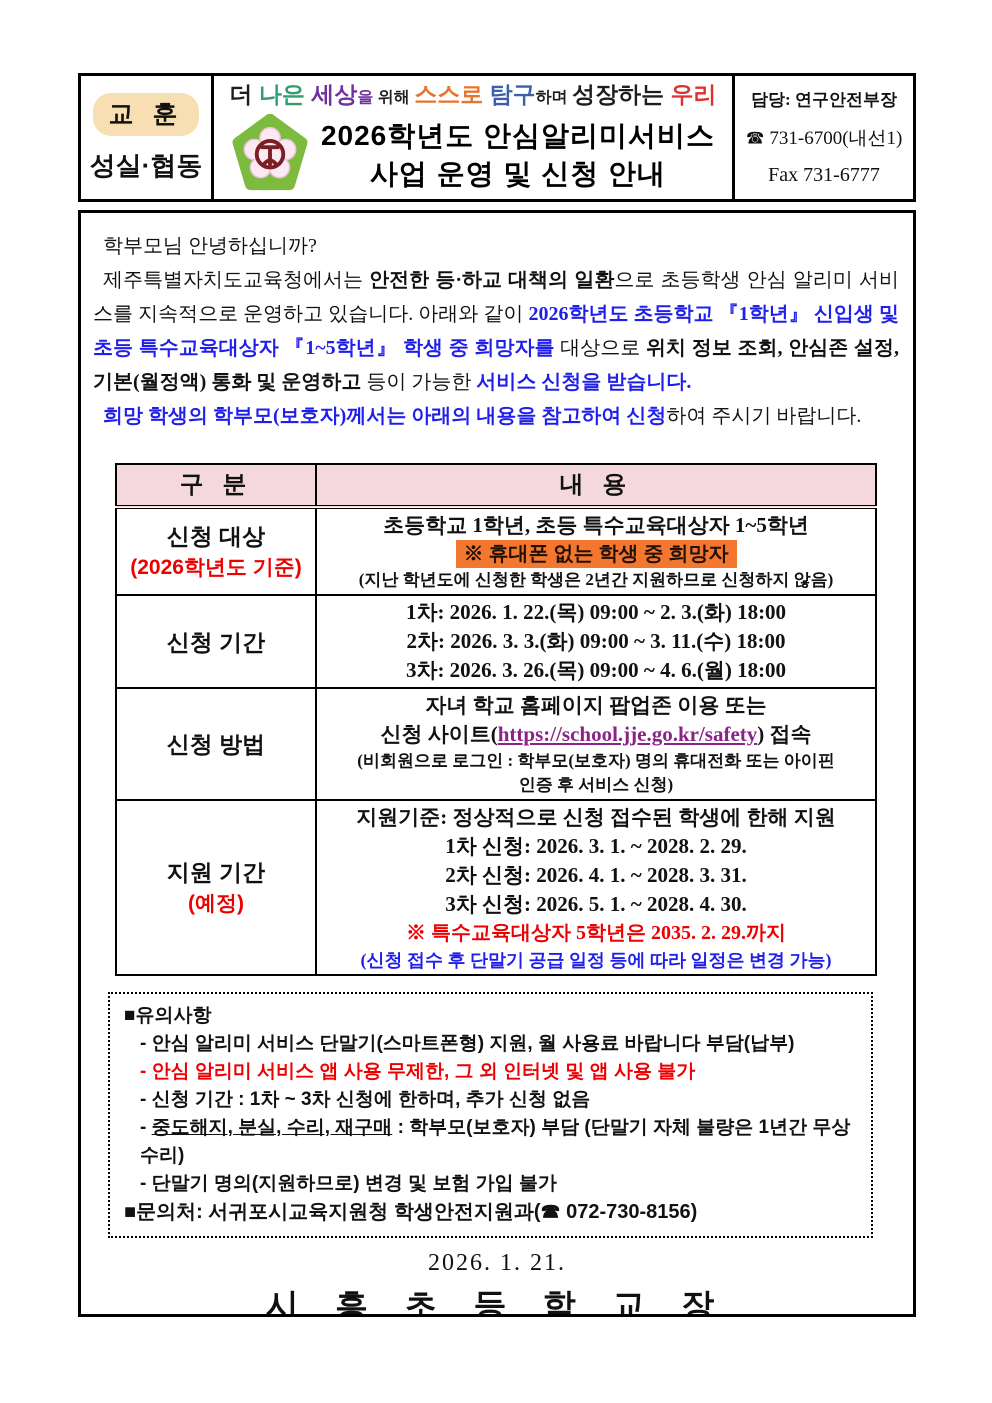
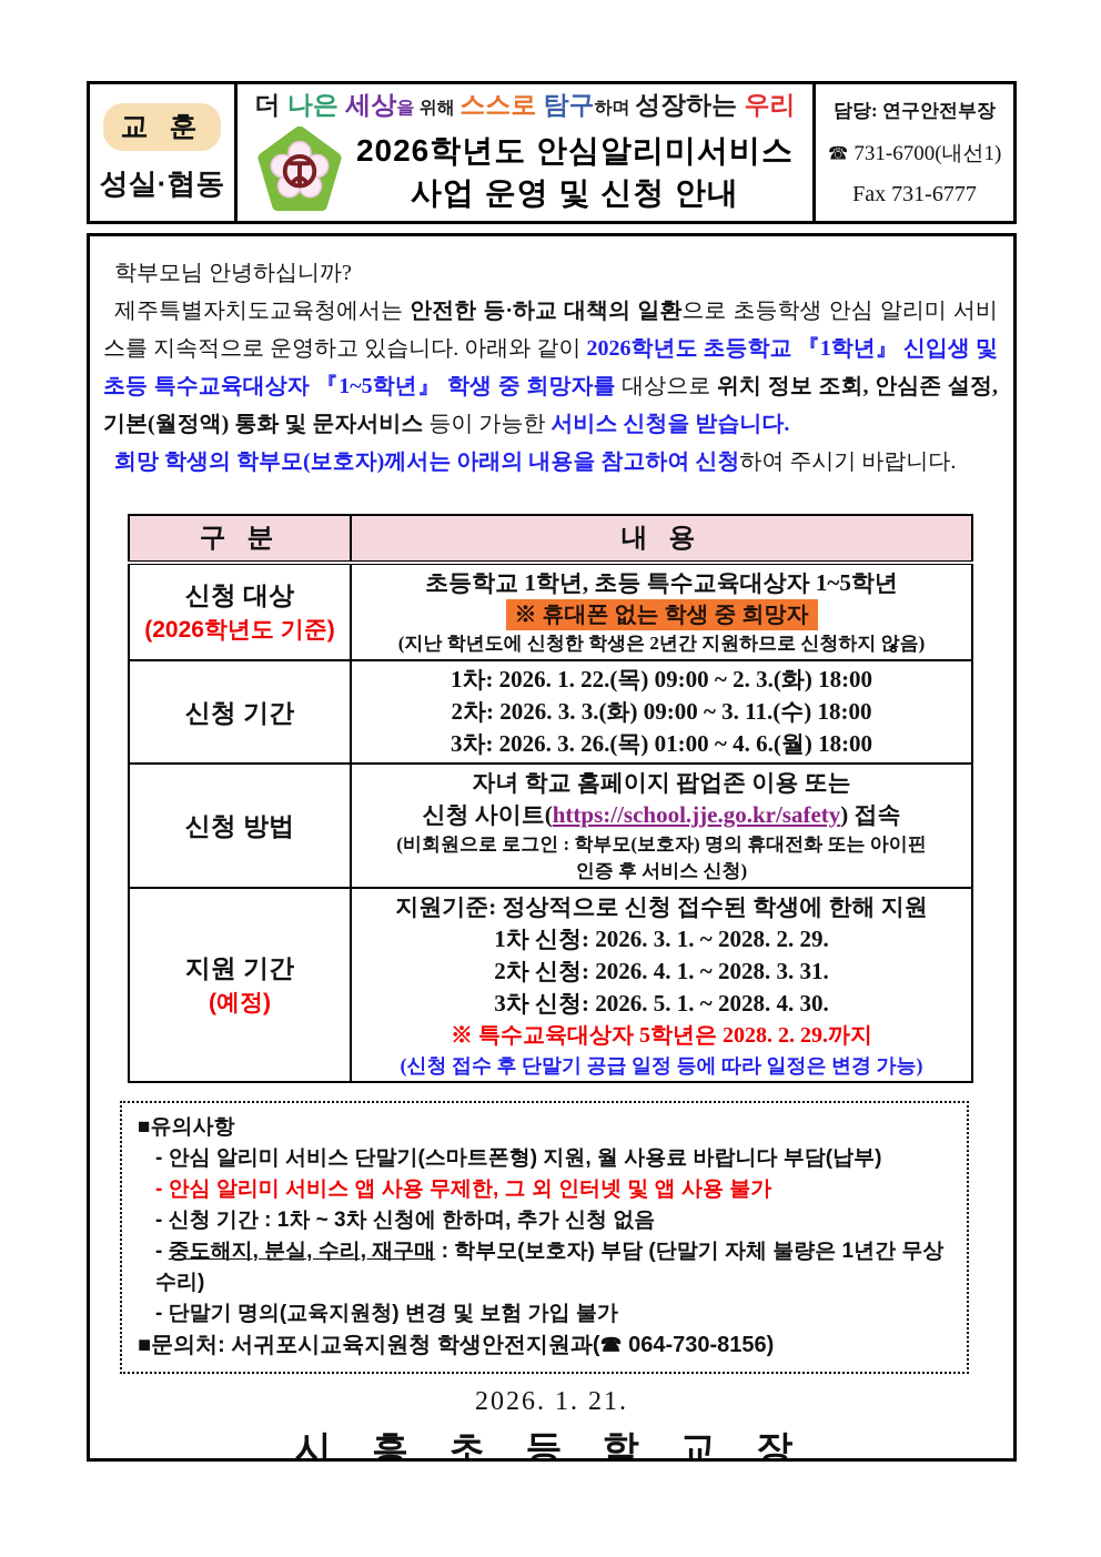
  교 훈
  성실·협동
  더 나은 세상을 위해 스스로 탐구하며 성장하는 우리
  2026학년도 안심알리미서비스
  사업 운영 및 신청 안내
  담당: 연구안전부장
  ☎ 731-6700(내선1)
  Fax 731-6777
  학부모님 안녕하십니까?
- 제주특별자치도교육청에서는 안전한 등·하교 대책의 일환으로 초등학생 안심 알리미 서비스를 지속적으로 운영하고 있습니다. 아래와 같이 2026학년도 초등학교 『1학년』 신입생 및 초등 특수교육대상자 『1~5학년』 학생 중 희망자를 대상으로 위치 정보 조회, 안심존 설정, 기본(월정액) 통화 및 운영하고 등이 가능한 서비스 신청을 받습니다.
+ 제주특별자치도교육청에서는 안전한 등·하교 대책의 일환으로 초등학생 안심 알리미 서비스를 지속적으로 운영하고 있습니다. 아래와 같이 2026학년도 초등학교 『1학년』 신입생 및 초등 특수교육대상자 『1~5학년』 학생 중 희망자를 대상으로 위치 정보 조회, 안심존 설정, 기본(월정액) 통화 및 문자서비스 등이 가능한 서비스 신청을 받습니다.
  희망 학생의 학부모(보호자)께서는 아래의 내용을 참고하여 신청하여 주시기 바랍니다.
  구 분	내 용
  신청 대상 (2026학년도 기준)	초등학교 1학년, 초등 특수교육대상자 1~5학년 ※ 휴대폰 없는 학생 중 희망자 (지난 학년도에 신청한 학생은 2년간 지원하므로 신청하지 않음)
- 신청 기간	1차: 2026. 1. 22.(목) 09:00 ~ 2. 3.(화) 18:00 2차: 2026. 3. 3.(화) 09:00 ~ 3. 11.(수) 18:00 3차: 2026. 3. 26.(목) 09:00 ~ 4. 6.(월) 18:00
+ 신청 기간	1차: 2026. 1. 22.(목) 09:00 ~ 2. 3.(화) 18:00 2차: 2026. 3. 3.(화) 09:00 ~ 3. 11.(수) 18:00 3차: 2026. 3. 26.(목) 01:00 ~ 4. 6.(월) 18:00
  신청 방법	자녀 학교 홈페이지 팝업존 이용 또는 신청 사이트(https://school.jje.go.kr/safety) 접속 (비회원으로 로그인 : 학부모(보호자) 명의 휴대전화 또는 아이핀 인증 후 서비스 신청)
- 지원 기간 (예정)	지원기준: 정상적으로 신청 접수된 학생에 한해 지원 1차 신청: 2026. 3. 1. ~ 2028. 2. 29. 2차 신청: 2026. 4. 1. ~ 2028. 3. 31. 3차 신청: 2026. 5. 1. ~ 2028. 4. 30. ※ 특수교육대상자 5학년은 2035. 2. 29.까지 (신청 접수 후 단말기 공급 일정 등에 따라 일정은 변경 가능)
+ 지원 기간 (예정)	지원기준: 정상적으로 신청 접수된 학생에 한해 지원 1차 신청: 2026. 3. 1. ~ 2028. 2. 29. 2차 신청: 2026. 4. 1. ~ 2028. 3. 31. 3차 신청: 2026. 5. 1. ~ 2028. 4. 30. ※ 특수교육대상자 5학년은 2028. 2. 29.까지 (신청 접수 후 단말기 공급 일정 등에 따라 일정은 변경 가능)
  ■유의사항
  - 안심 알리미 서비스 단말기(스마트폰형) 지원, 월 사용료 바랍니다 부담(납부)
  - 안심 알리미 서비스 앱 사용 무제한, 그 외 인터넷 및 앱 사용 불가
  - 신청 기간 : 1차 ~ 3차 신청에 한하며, 추가 신청 없음
  - 중도해지, 분실, 수리, 재구매 : 학부모(보호자) 부담 (단말기 자체 불량은 1년간 무상 수리)
- - 단말기 명의(지원하므로) 변경 및 보험 가입 불가
+ - 단말기 명의(교육지원청) 변경 및 보험 가입 불가
- ■문의처: 서귀포시교육지원청 학생안전지원과(☎ 072-730-8156)
+ ■문의처: 서귀포시교육지원청 학생안전지원과(☎ 064-730-8156)
  2026. 1. 21.
  시 흥 초 등 학 교 장
